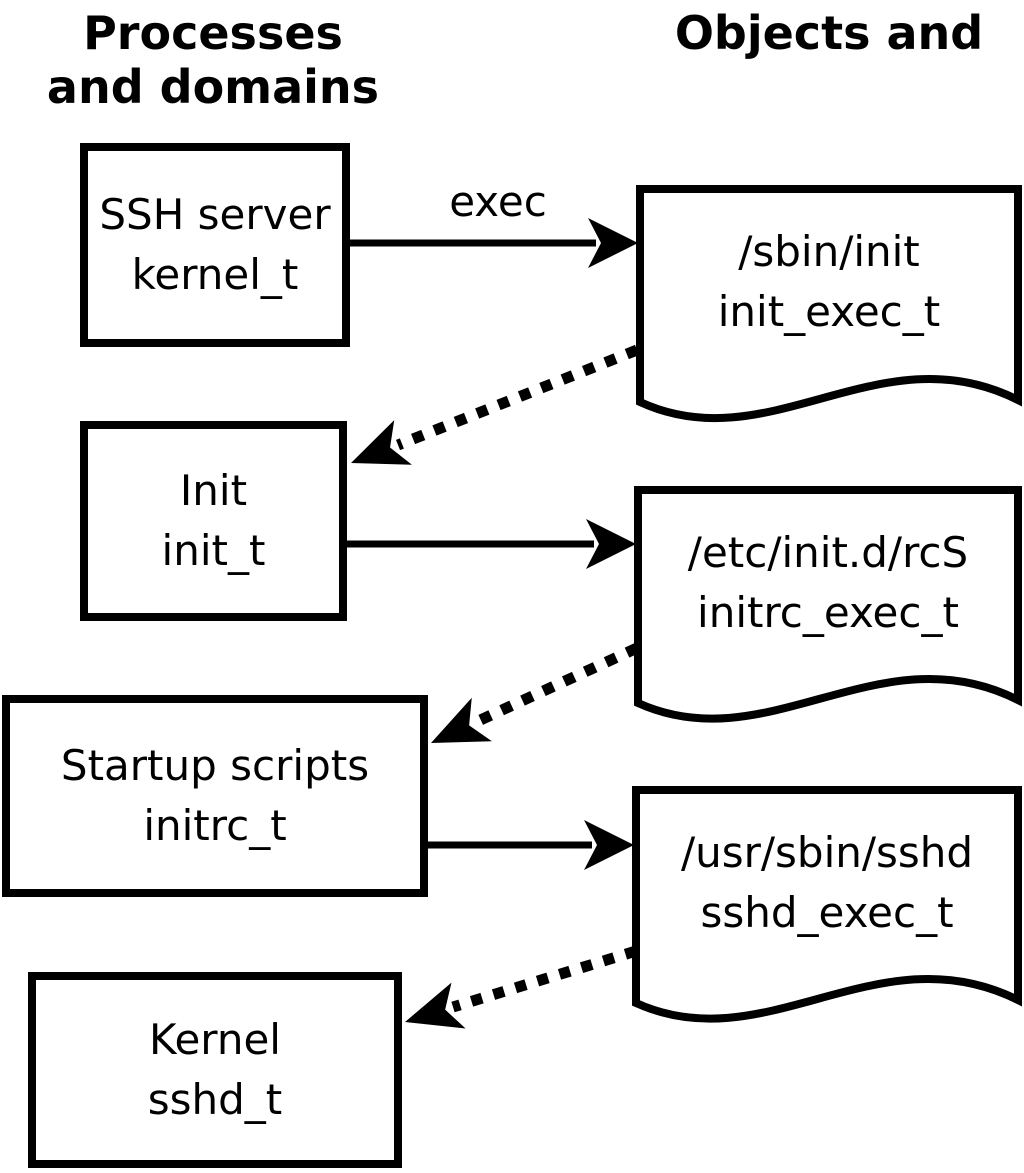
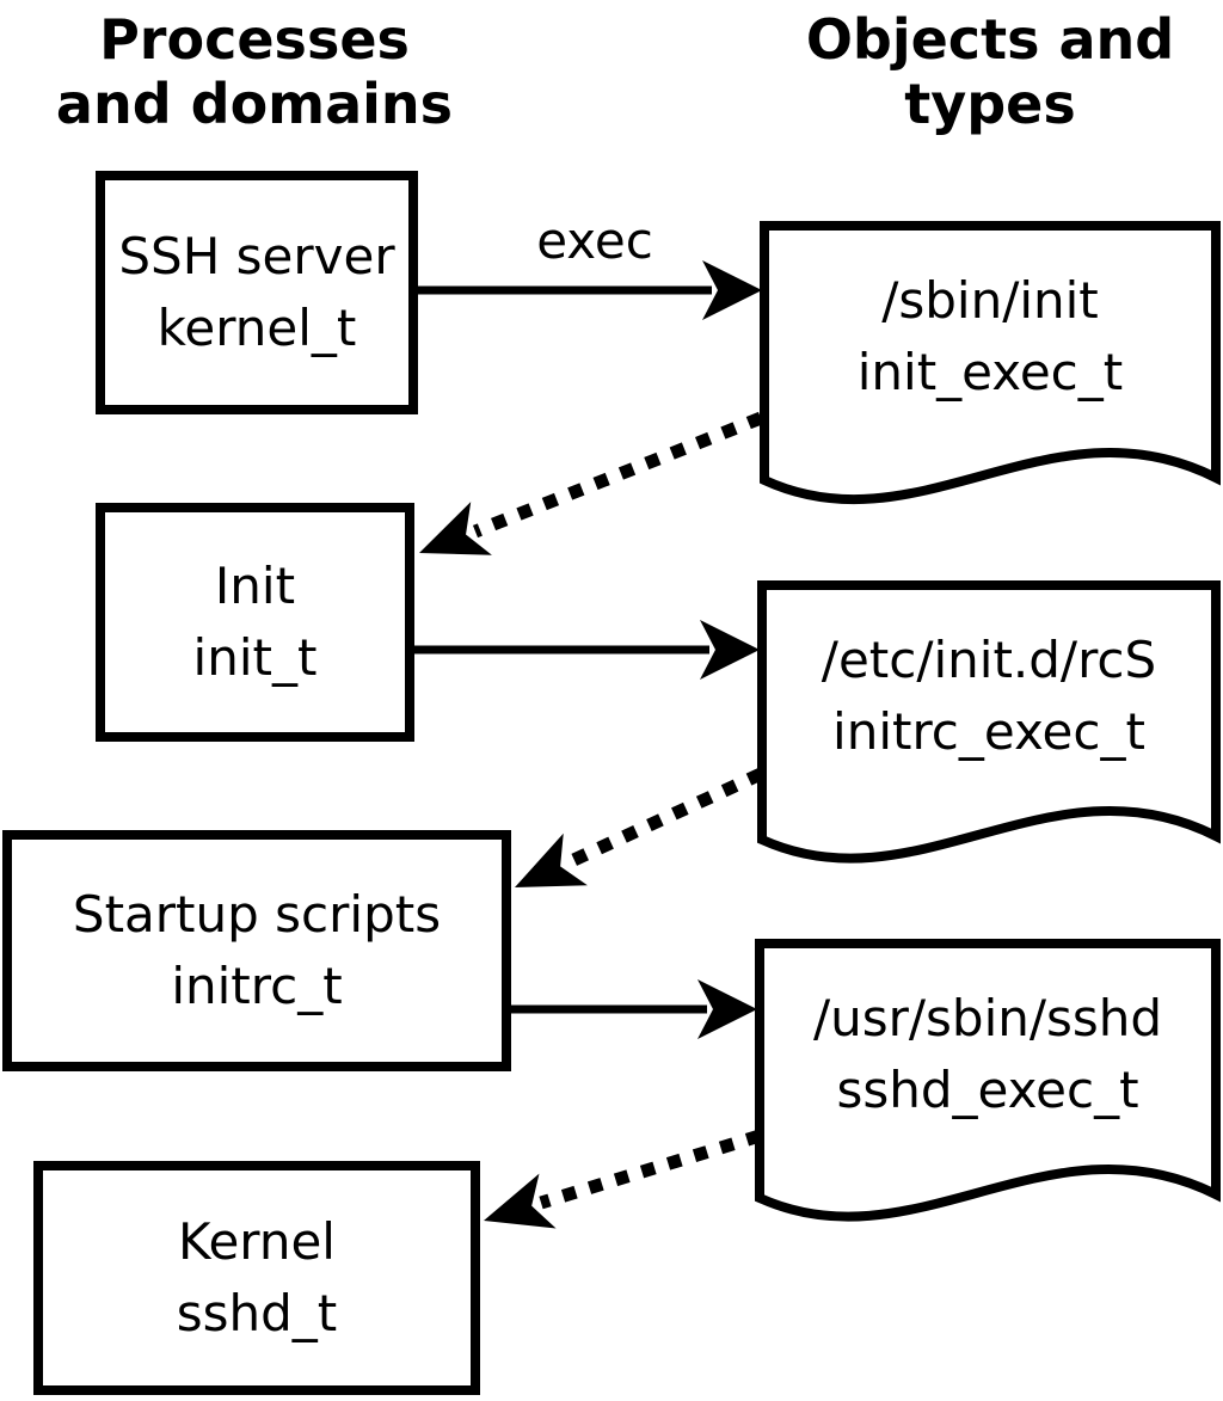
  Processes
  and domains
  Objects and
+ types
  exec
  SSH server
  kernel_t
  Init
  init_t
  Startup scripts
  initrc_t
  Kernel
  sshd_t
  /sbin/init
  init_exec_t
  /etc/init.d/rcS
  initrc_exec_t
  /usr/sbin/sshd
  sshd_exec_t
